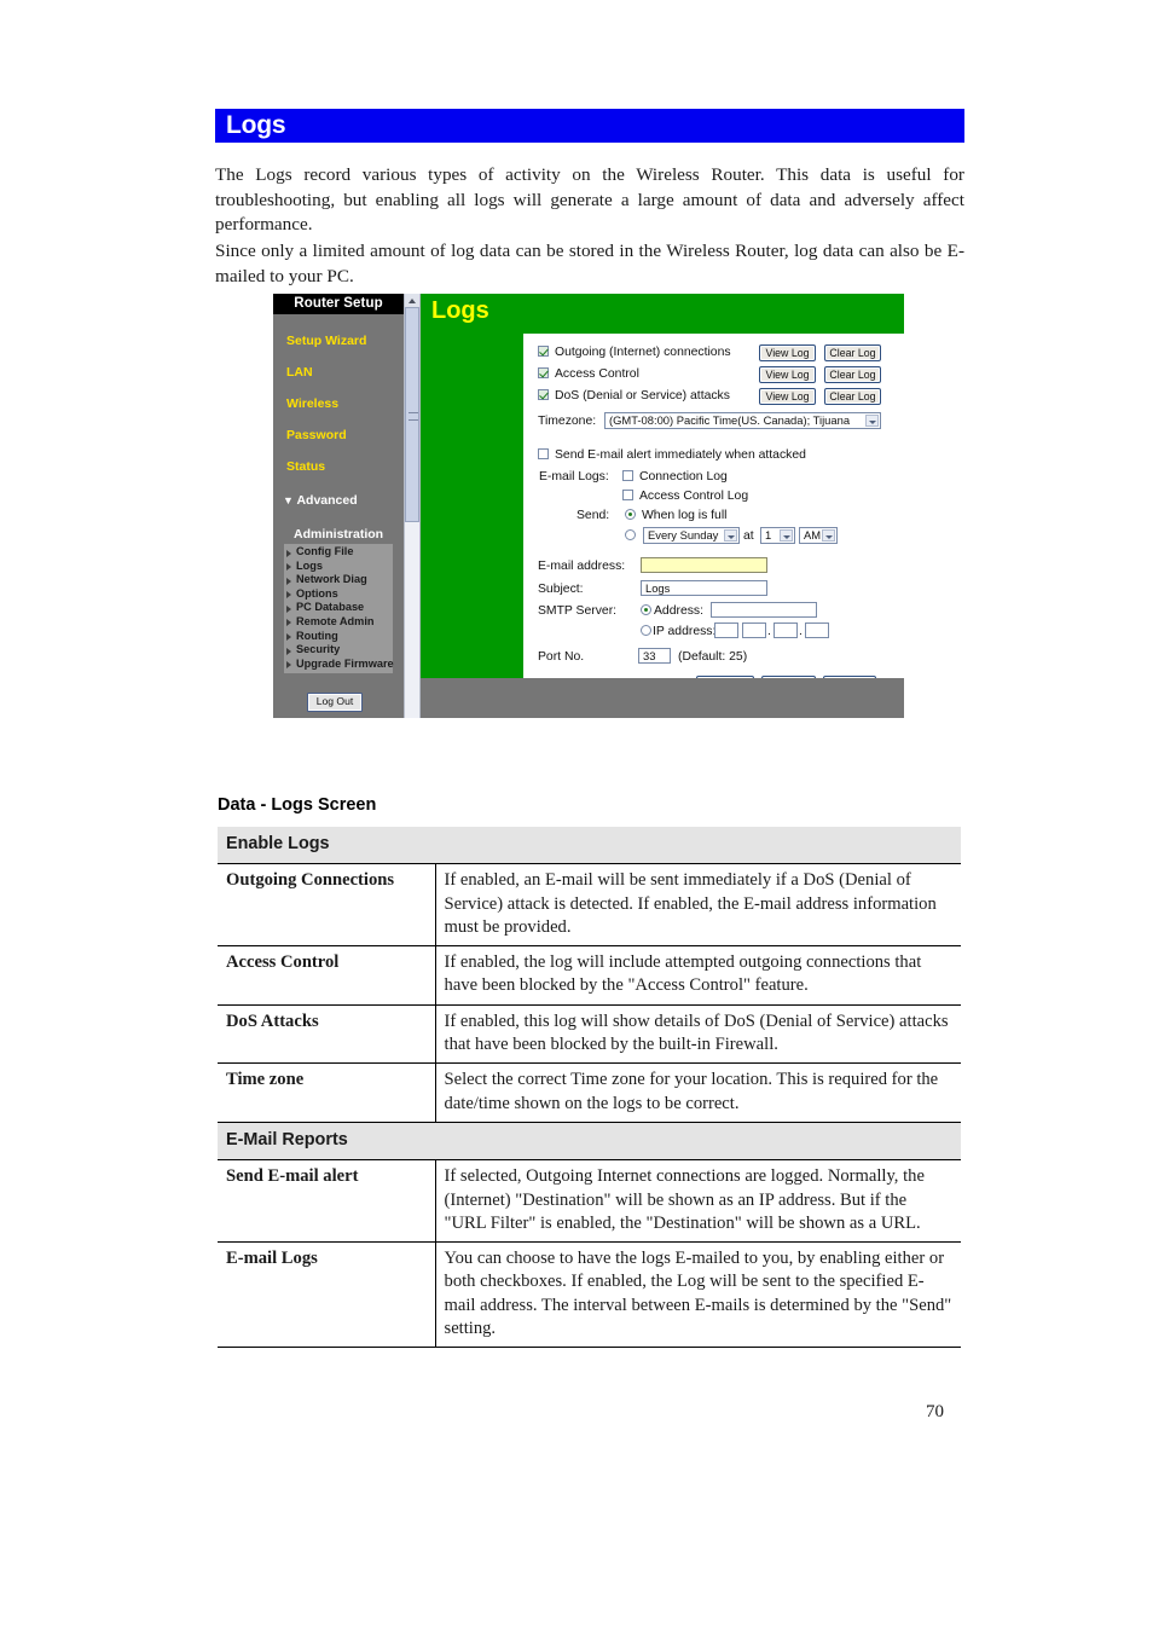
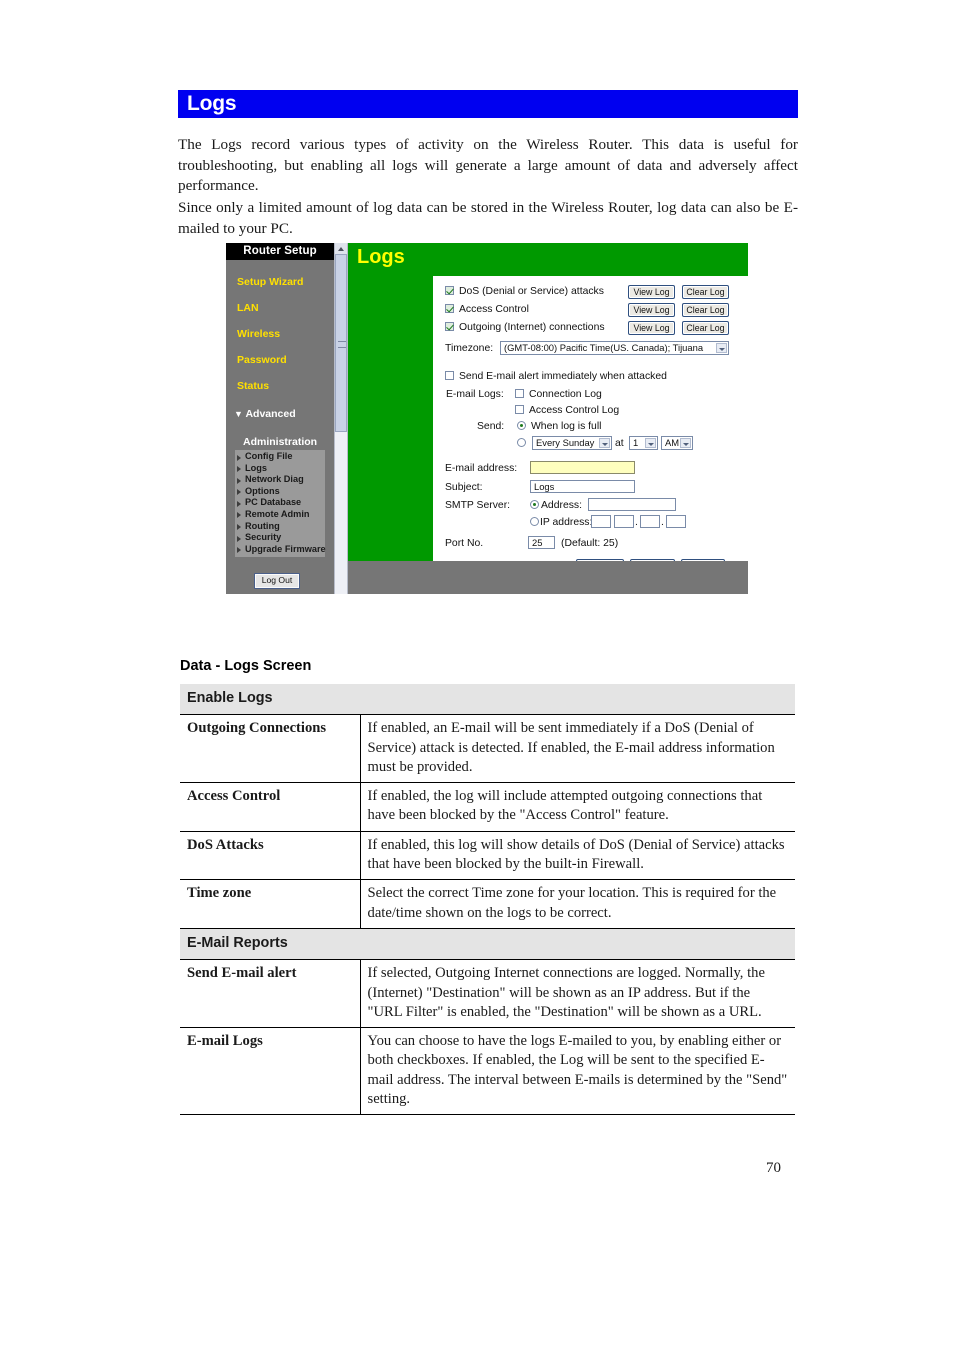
  Logs
  The Logs record various types of activity on the Wireless Router. This data is useful for troubleshooting, but enabling all logs will generate a large amount of data and adversely affect performance.
  Since only a limited amount of log data can be stored in the Wireless Router, log data can also be E-mailed to your PC.
  Router Setup
  Setup Wizard
  LAN
  Wireless
  Password
  Status
  ▼ Advanced
  Administration
  Config File
  Logs
  Network Diag
  Options
  PC Database
  Remote Admin
  Routing
  Security
  Upgrade Firmware
  Log Out
  Logs
- Outgoing (Internet) connections
+ DoS (Denial or Service) attacks
  View Log
  Clear Log
  Access Control
  View Log
  Clear Log
- DoS (Denial or Service) attacks
+ Outgoing (Internet) connections
  View Log
  Clear Log
  Timezone:
  (GMT-08:00) Pacific Time(US. Canada); Tijuana
  Send E-mail alert immediately when attacked
  E-mail Logs:
  Connection Log
  Access Control Log
  Send:
  When log is full
  Every Sunday
  at
  1
  AM
  E-mail address:
  Subject:
  Logs
  SMTP Server:
  Address:
  IP address
  .
  .
  Port No.
- 33
+ 25
  (Default: 25)
  Data - Logs Screen
  Enable Logs
  Outgoing Connections	If enabled, an E-mail will be sent immediately if a DoS (Denial of Service) attack is detected. If enabled, the E-mail address information must be provided.
  Access Control	If enabled, the log will include attempted outgoing connections that have been blocked by the "Access Control" feature.
  DoS Attacks	If enabled, this log will show details of DoS (Denial of Service) attacks that have been blocked by the built-in Firewall.
  Time zone	Select the correct Time zone for your location. This is required for the date/time shown on the logs to be correct.
  E-Mail Reports
  Send E-mail alert	If selected, Outgoing Internet connections are logged. Normally, the (Internet) "Destination" will be shown as an IP address. But if the "URL Filter" is enabled, the "Destination" will be shown as a URL.
  E-mail Logs	You can choose to have the logs E-mailed to you, by enabling either or both checkboxes. If enabled, the Log will be sent to the specified E-mail address. The interval between E-mails is determined by the "Send" setting.
  70
